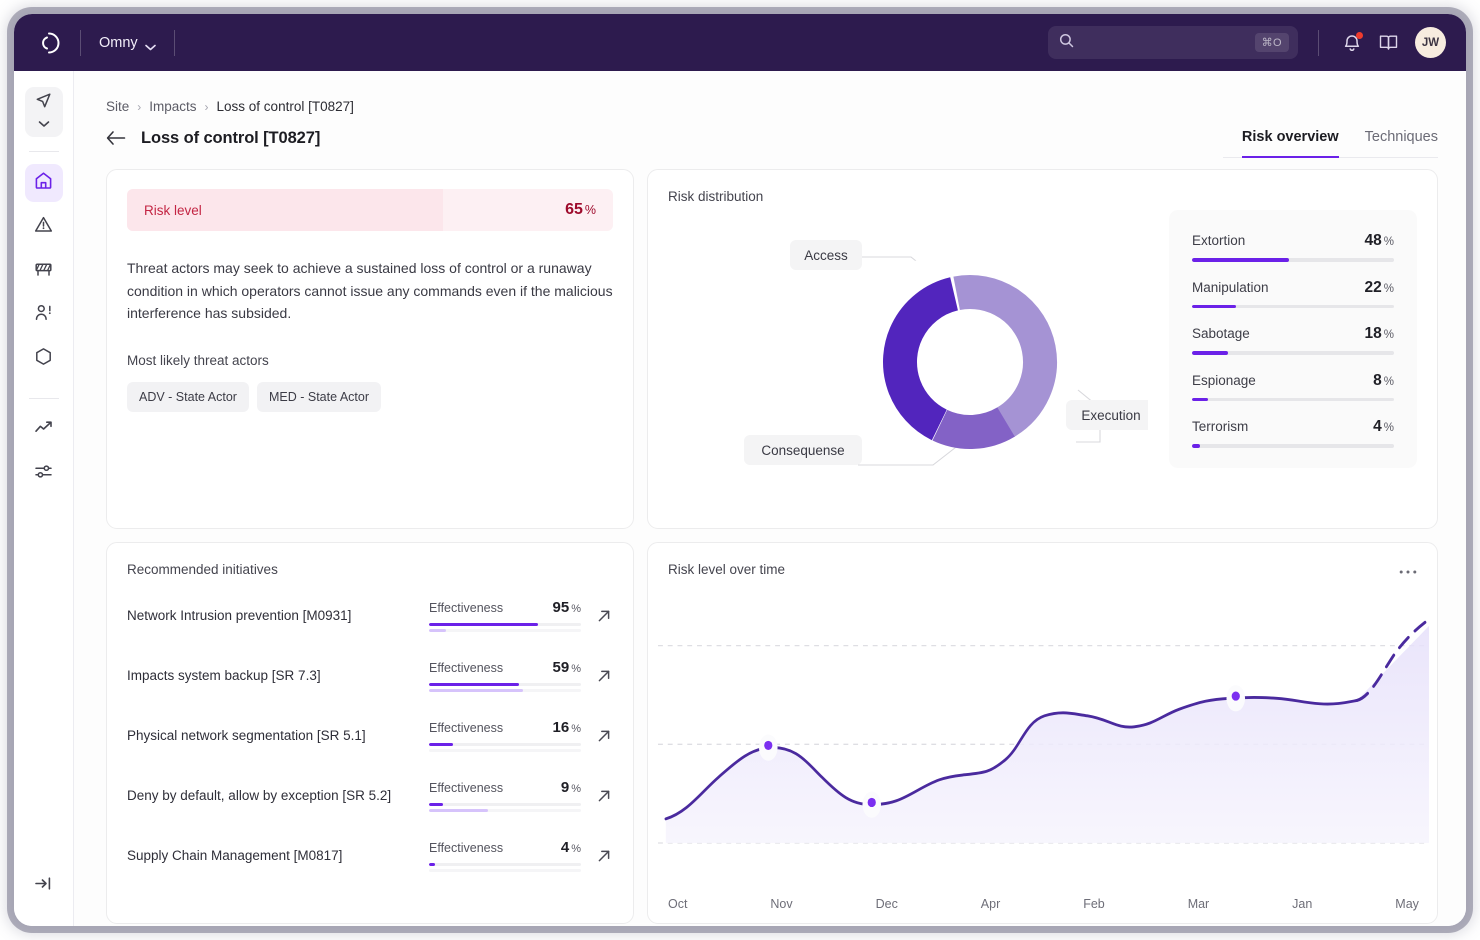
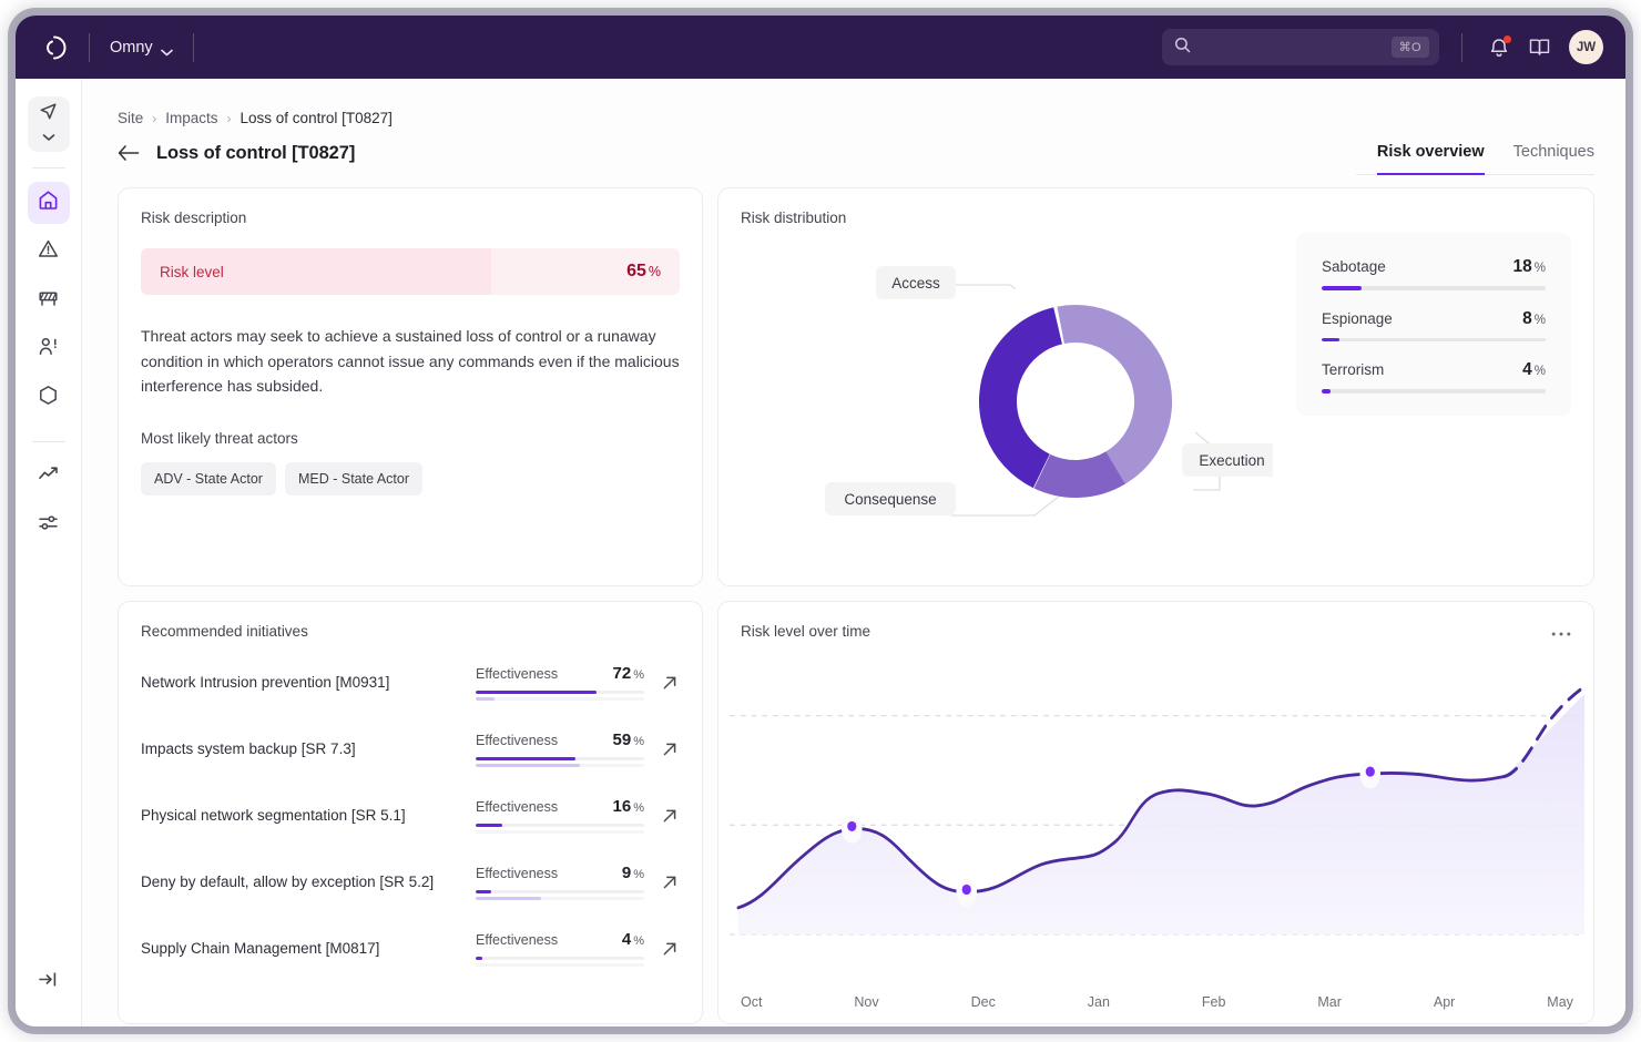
  Omny
  ⌘O
  JW
  Site
  ›
  Impacts
  ›
  Loss of control [T0827]
  Loss of control [T0827]
  Risk overview
  Techniques
+ Risk description
  Risk level
  65 %
  Threat actors may seek to achieve a sustained loss of control or a runaway condition in which operators cannot issue any commands even if the malicious interference has subsided.
  Most likely threat actors
  ADV - State Actor
  MED - State Actor
  Risk distribution
  Access
  Execution
  Consequense
- Extortion
- 48 %
- Manipulation
- 22 %
  Sabotage
  18 %
  Espionage
  8 %
  Terrorism
  4 %
  Recommended initiatives
  Network Intrusion prevention [M0931]
  Effectiveness
- 95 %
+ 72 %
  Impacts system backup [SR 7.3]
  Effectiveness
  59 %
  Physical network segmentation [SR 5.1]
  Effectiveness
  16 %
  Deny by default, allow by exception [SR 5.2]
  Effectiveness
  9 %
  Supply Chain Management [M0817]
  Effectiveness
  4 %
  Risk level over time
  Oct
  Nov
  Dec
- Apr
+ Jan
  Feb
  Mar
- Jan
+ Apr
  May
